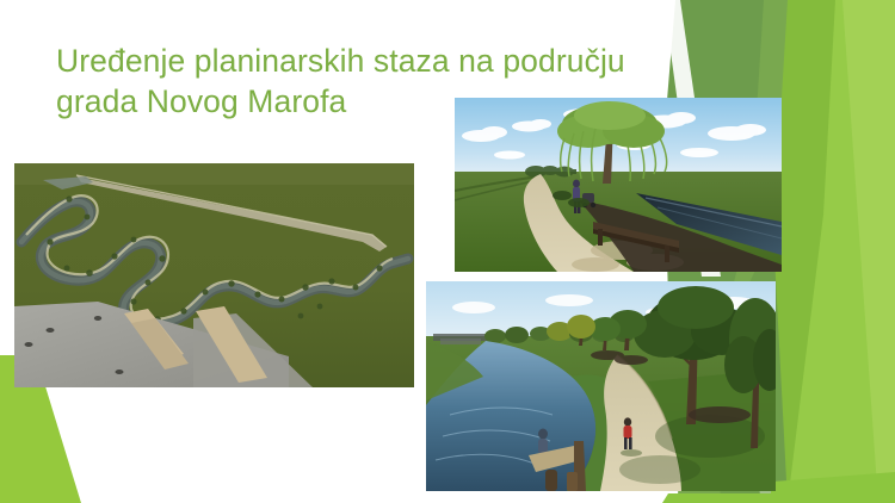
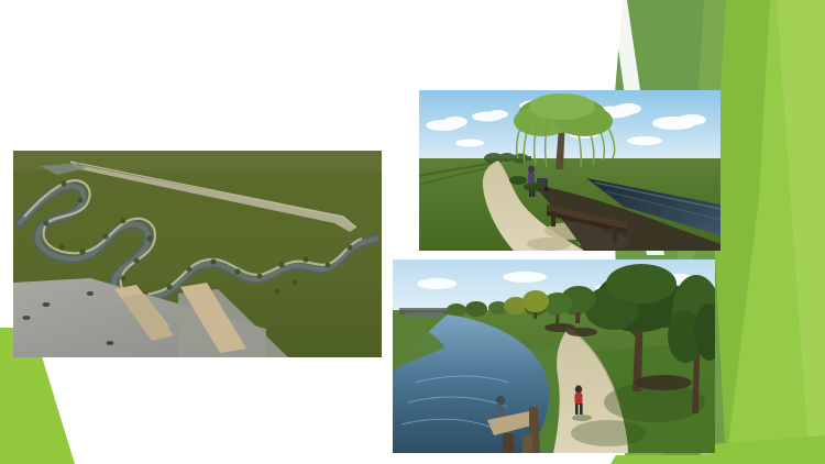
- Uređenje planinarskih staza na području
- grada Novog Marofa
